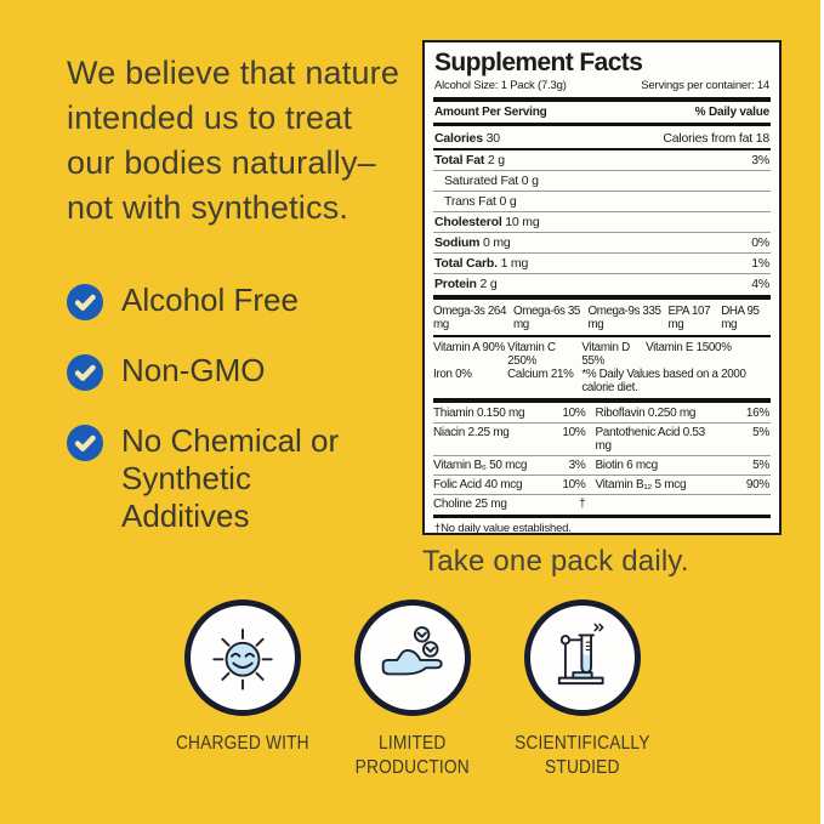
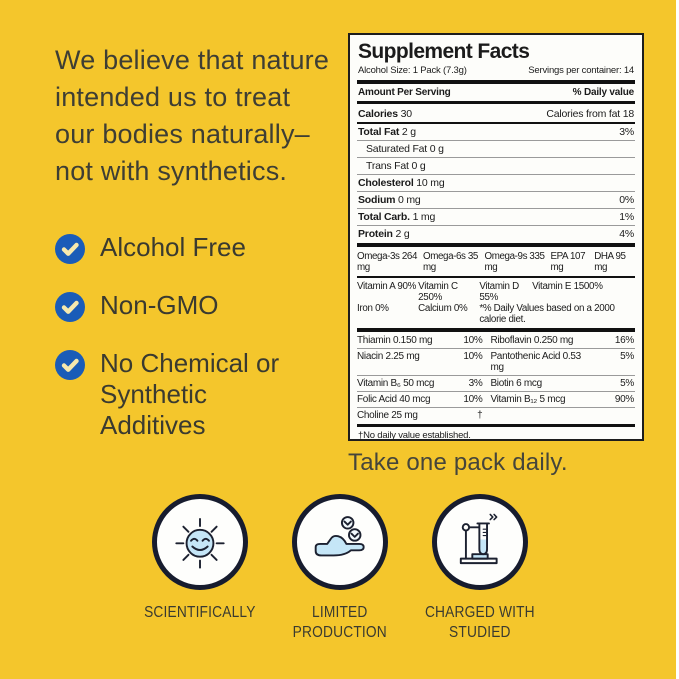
  We believe that nature
  intended us to treat
  our bodies naturally–
  not with synthetics.
  Alcohol Free
  Non-GMO
  No Chemical or Synthetic Additives
  Supplement Facts
  Alcohol Size: 1 Pack (7.3g)
  Servings per container: 14
  Amount Per Serving
  % Daily value
  Calories 30
  Calories from fat 18
  Total Fat 2 g
  3%
  Saturated Fat 0 g
  Trans Fat 0 g
  Cholesterol 10 mg
  Sodium 0 mg
  0%
  Total Carb. 1 mg
  1%
  Protein 2 g
  4%
  Omega-3s 264 mg
  Omega-6s 35 mg
  Omega-9s 335 mg
  EPA 107 mg
  DHA 95 mg
  Vitamin A 90%
  Vitamin C 250%
  Vitamin D 55%
  Vitamin E 1500%
  Iron 0%
- Calcium 21%
+ Calcium 0%
  *% Daily Values based on a 2000 calorie diet.
  Thiamin 0.150 mg
  10%
  Riboflavin 0.250 mg
  16%
  Niacin 2.25 mg
  10%
  Pantothenic Acid 0.53 mg
  5%
  Vitamin B₆ 50 mcg
  3%
  Biotin 6 mcg
  5%
  Folic Acid 40 mcg
  10%
  Vitamin B₁₂ 5 mcg
  90%
  Choline 25 mg
  †
  †No daily value established.
  Take one pack daily.
- CHARGED WITH
+ SCIENTIFICALLY
  LIMITED
  PRODUCTION
- SCIENTIFICALLY
+ CHARGED WITH
  STUDIED
